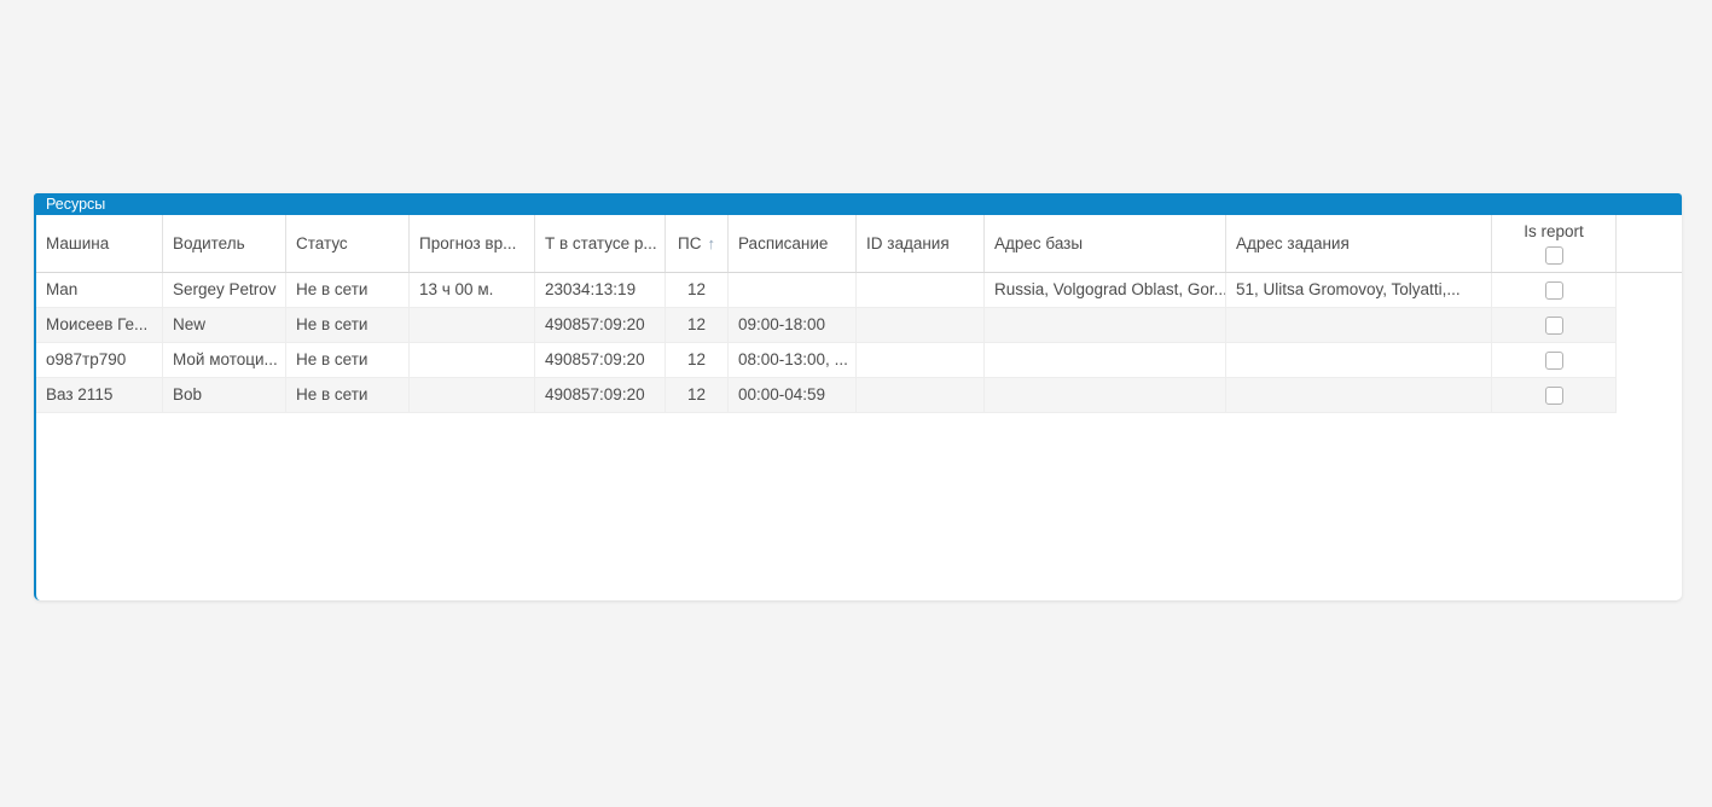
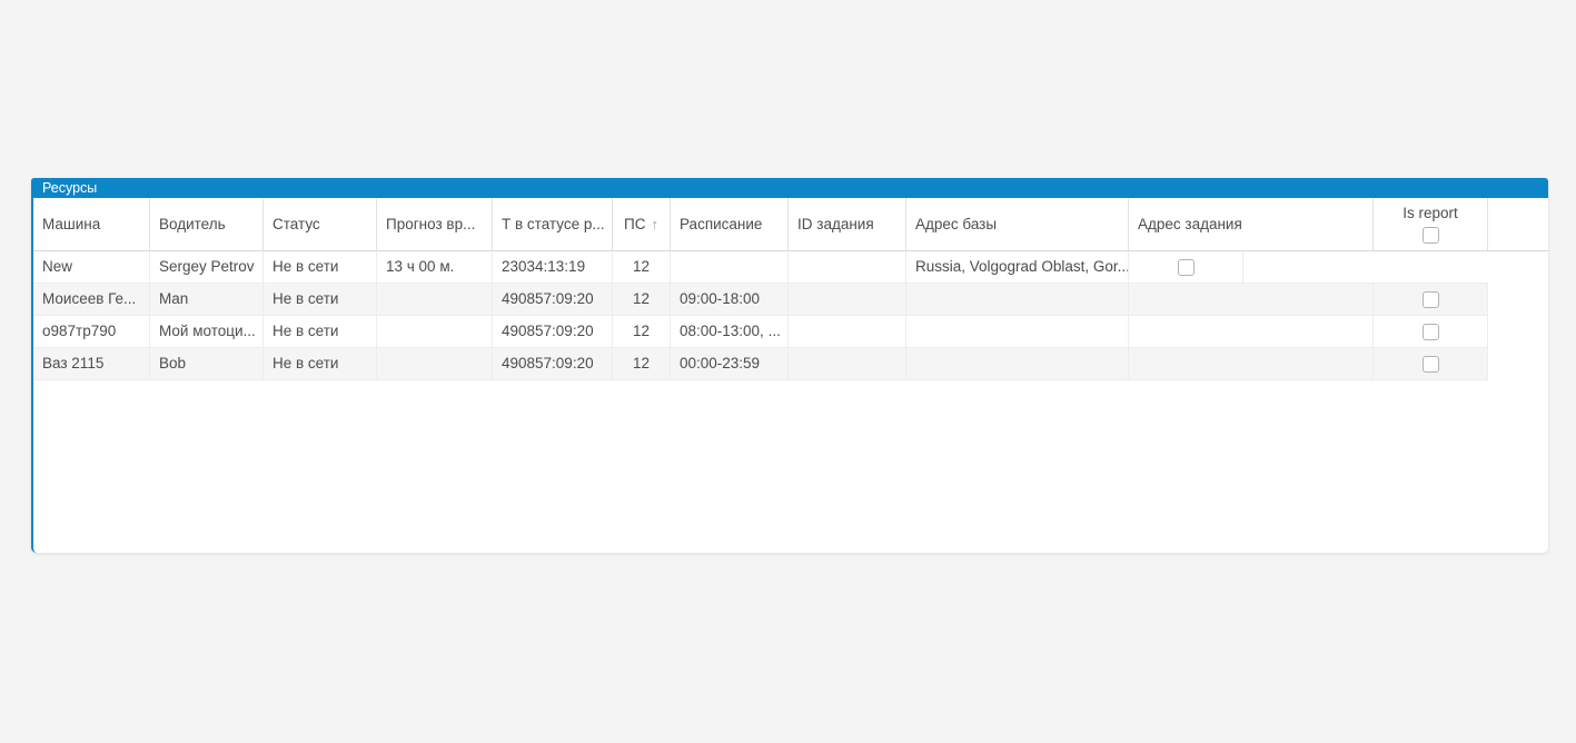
  Ресурсы
  Машина
  Водитель
  Статус
  Прогноз вр...
  Т в статусе р...
  ПС
  ↑
  Расписание
  ID задания
  Адрес базы
  Адрес задания
  Is report
- Man
+ New
  Sergey Petrov
  Не в сети
  13 ч 00 м.
  23034:13:19
  12
  Russia, Volgograd Oblast, Gor...
- 51, Ulitsa Gromovoy, Tolyatti,...
  Моисеев Ге...
- New
+ Man
  Не в сети
  490857:09:20
  12
  09:00-18:00
  о987тр790
  Мой мотоци...
  Не в сети
  490857:09:20
  12
  08:00-13:00, ...
  Ваз 2115
  Bob
  Не в сети
  490857:09:20
  12
- 00:00-04:59
+ 00:00-23:59
